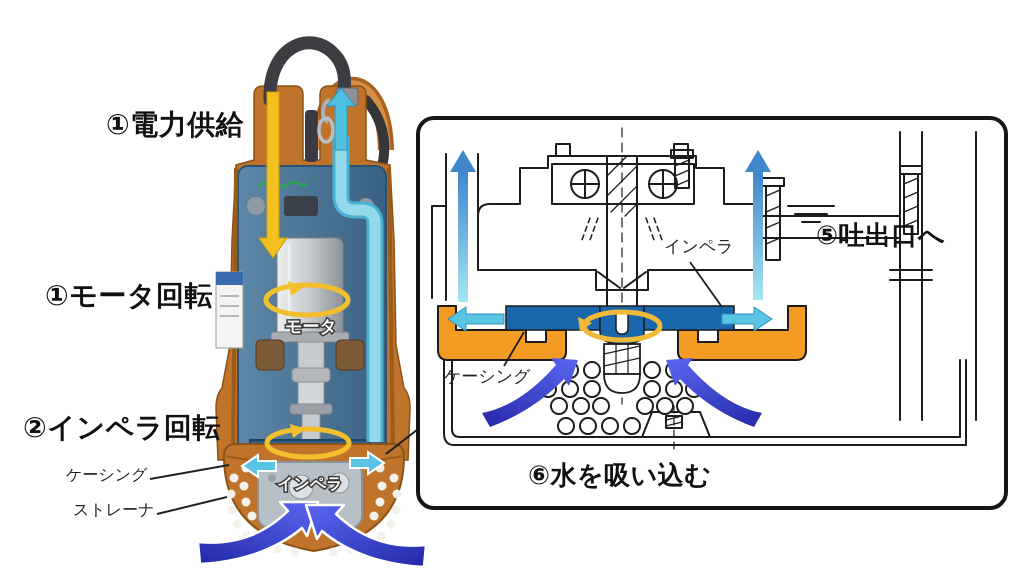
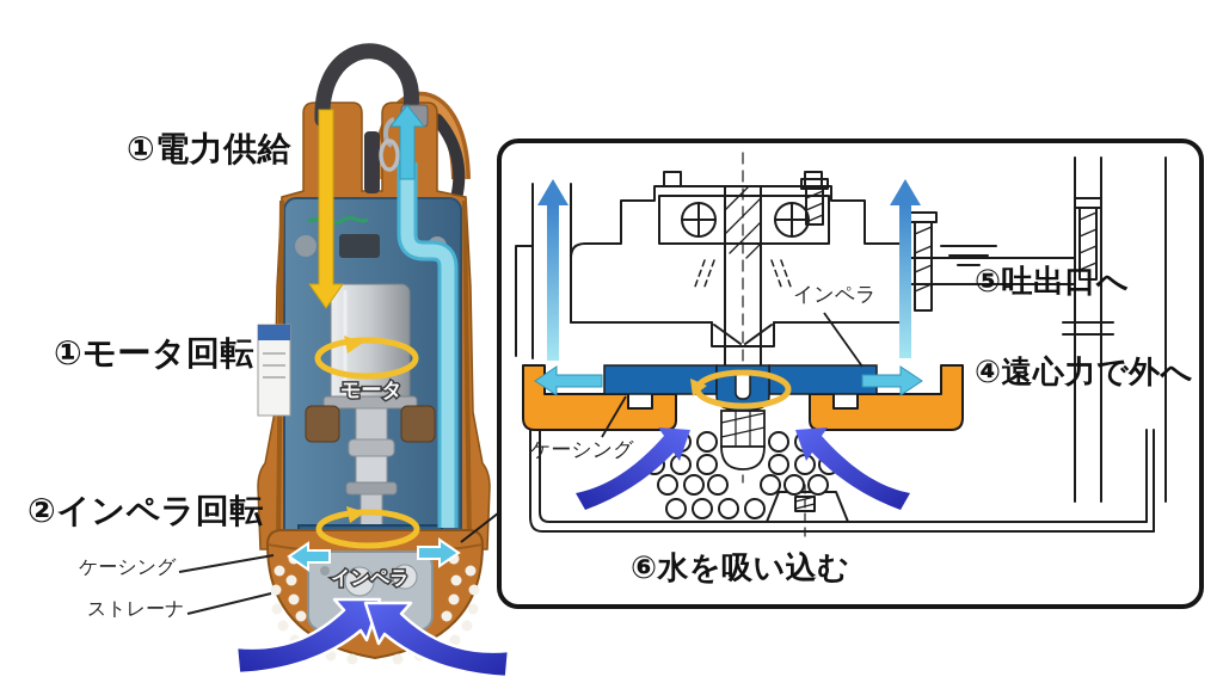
  モータ
  インペラ
  ①電力供給
  ①モータ回転
  ②インペラ回転
  ケーシング
  ストレーナ
  インペラ
  ケーシング
  ⑤吐出口へ
+ ④遠心力で外へ
  ⑥水を吸い込む
